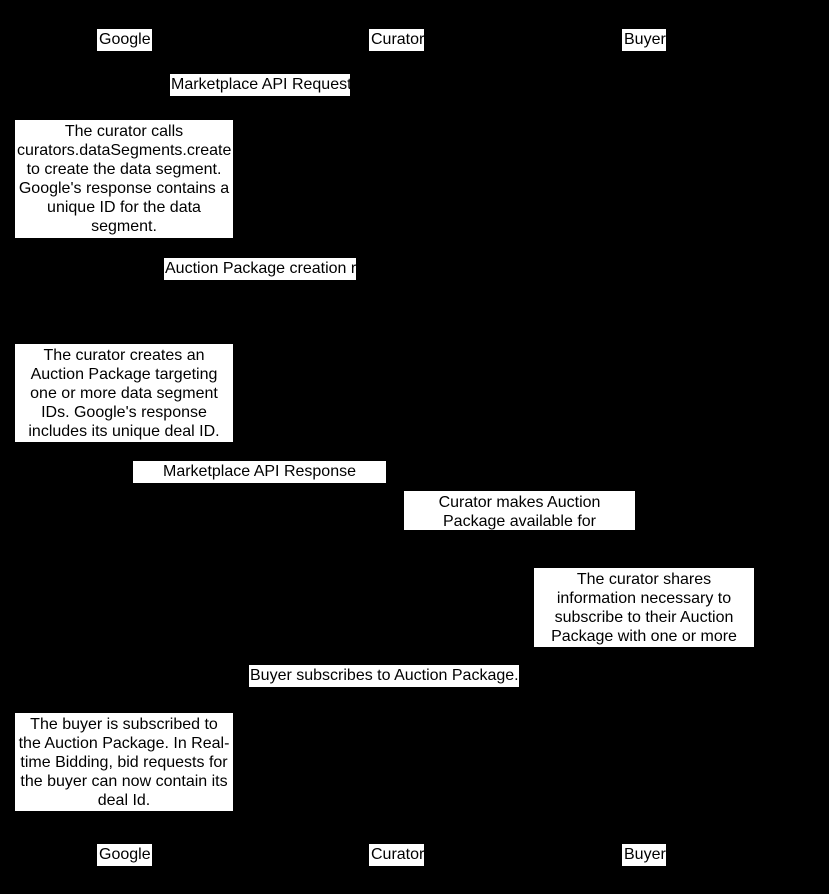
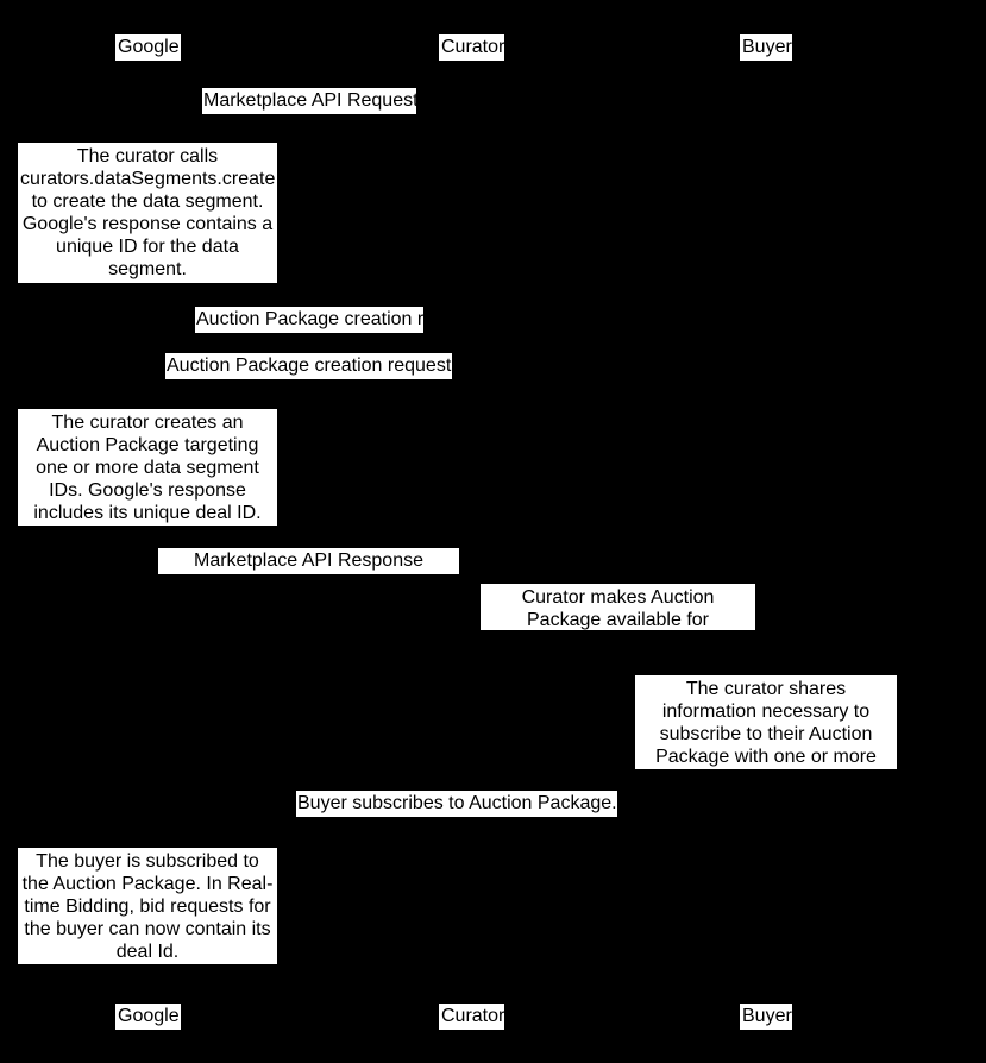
  Google
  Curator
  Buyer
  Marketplace API Request
  Auction Package creation response
+ Auction Package creation request
  Marketplace API Response
  Buyer subscribes to Auction Package.
  The curator calls curators.dataSegments.create to create the data segment. Google's response contains a unique ID for the data segment.
  The curator creates an Auction Package targeting one or more data segment IDs. Google's response includes its unique deal ID.
  Curator makes Auction Package available for
  The curator shares information necessary to subscribe to their Auction Package with one or more
  The buyer is subscribed to the Auction Package. In Real-time Bidding, bid requests for the buyer can now contain its deal Id.
  Google
  Curator
  Buyer
